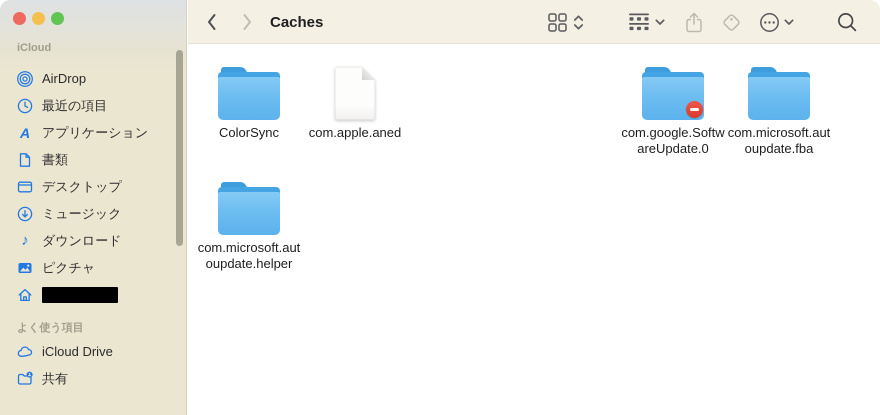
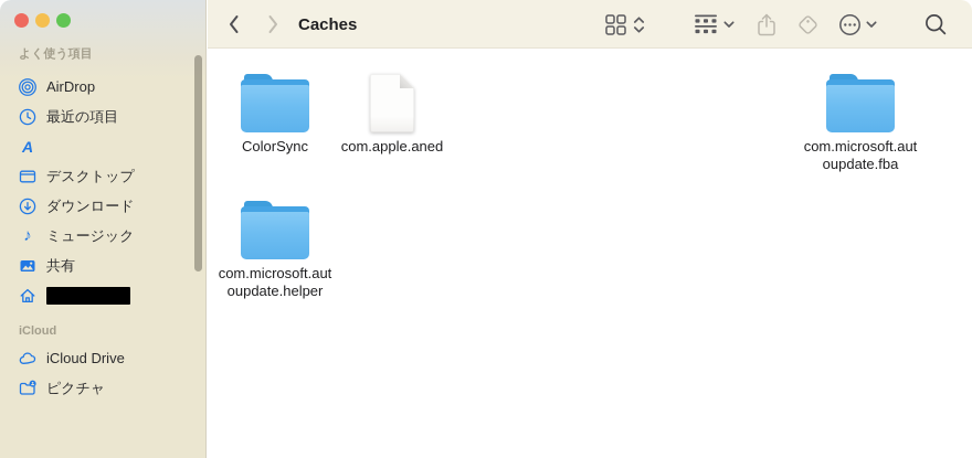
- iCloud
+ よく使う項目
  AirDrop
  最近の項目
  A
- アプリケーション
- 書類
  デスクトップ
- ミュージック
+ ダウンロード
  ♪
- ダウンロード
+ ミュージック
- ピクチャ
+ 共有
- よく使う項目
+ iCloud
  iCloud Drive
- 共有
+ ピクチャ
  Caches
  ColorSync
  com.apple.aned
- com.google.Softw
- areUpdate.0
  com.microsoft.aut
  oupdate.fba
  com.microsoft.aut
  oupdate.helper
